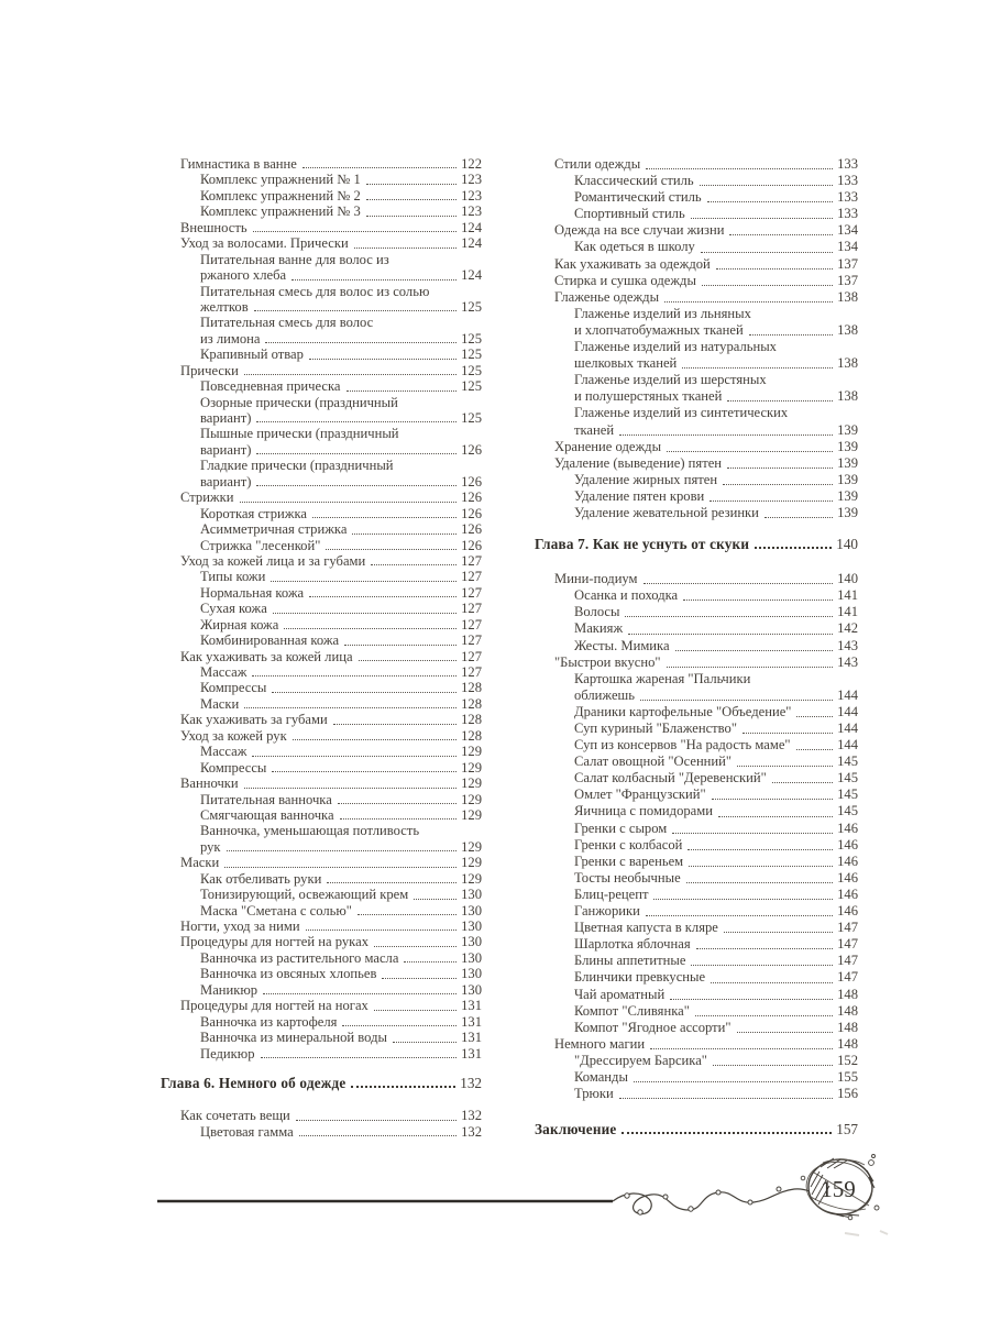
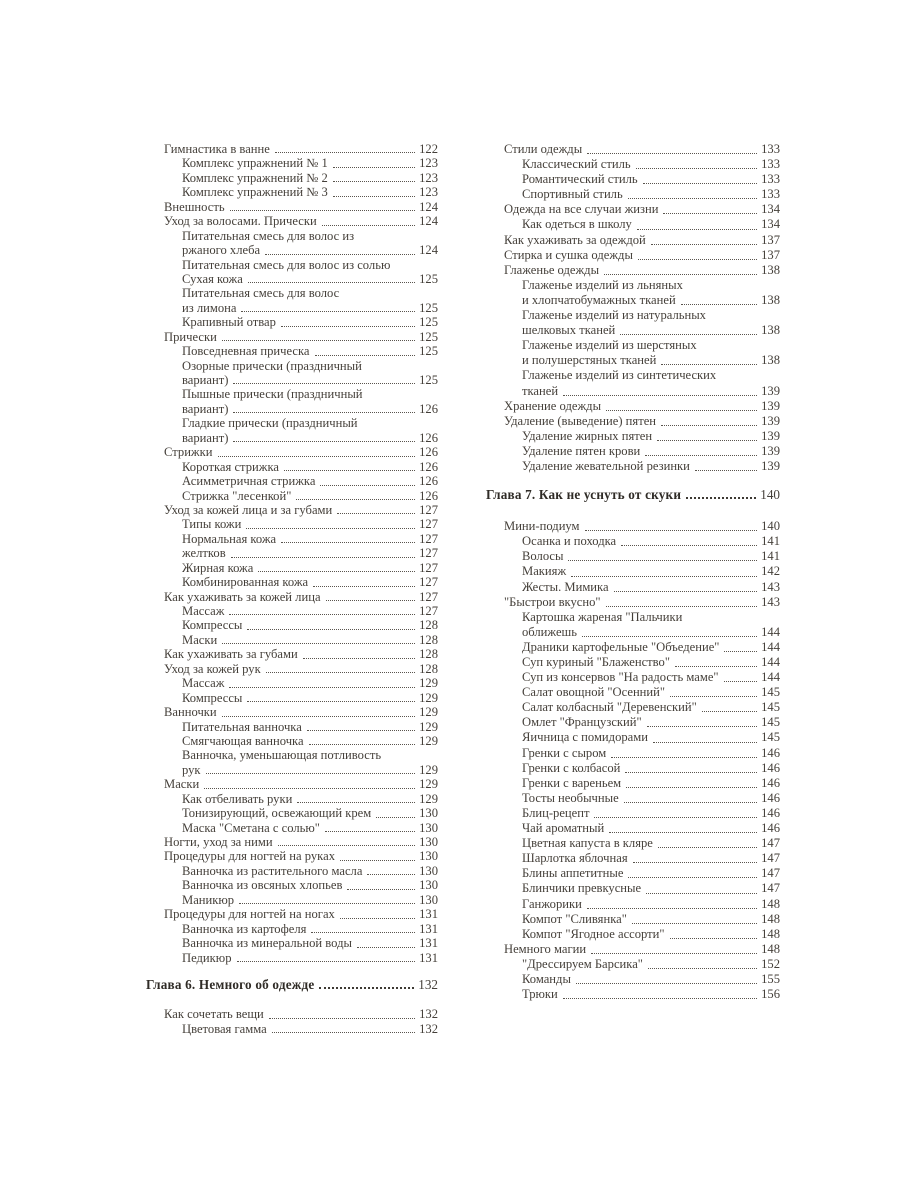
  Гимнастика в ванне
  122
  Комплекс упражнений № 1
  123
  Комплекс упражнений № 2
  123
  Комплекс упражнений № 3
  123
  Внешность
  124
  Уход за волосами. Прически
  124
- Питательная ванне для волос из
+ Питательная смесь для волос из
  ржаного хлеба
  124
  Питательная смесь для волос из солью
- желтков
+ Сухая кожа
  125
  Питательная смесь для волос
  из лимона
  125
  Крапивный отвар
  125
  Прически
  125
  Повседневная прическа
  125
  Озорные прически (праздничный
  вариант)
  125
  Пышные прически (праздничный
  вариант)
  126
  Гладкие прически (праздничный
  вариант)
  126
  Стрижки
  126
  Короткая стрижка
  126
  Асимметричная стрижка
  126
  Стрижка "лесенкой"
  126
  Уход за кожей лица и за губами
  127
  Типы кожи
  127
  Нормальная кожа
  127
- Сухая кожа
+ желтков
  127
  Жирная кожа
  127
  Комбинированная кожа
  127
  Как ухаживать за кожей лица
  127
  Массаж
  127
  Компрессы
  128
  Маски
  128
  Как ухаживать за губами
  128
  Уход за кожей рук
  128
  Массаж
  129
  Компрессы
  129
  Ванночки
  129
  Питательная ванночка
  129
  Смягчающая ванночка
  129
  Ванночка, уменьшающая потливость
  рук
  129
  Маски
  129
  Как отбеливать руки
  129
  Тонизирующий, освежающий крем
  130
  Маска "Сметана с солью"
  130
  Ногти, уход за ними
  130
  Процедуры для ногтей на руках
  130
  Ванночка из растительного масла
  130
  Ванночка из овсяных хлопьев
  130
  Маникюр
  130
  Процедуры для ногтей на ногах
  131
  Ванночка из картофеля
  131
  Ванночка из минеральной воды
  131
  Педикюр
  131
  Глава 6. Немного об одежде
  132
  Как сочетать вещи
  132
  Цветовая гамма
  132
  Стили одежды
  133
  Классический стиль
  133
  Романтический стиль
  133
  Спортивный стиль
  133
  Одежда на все случаи жизни
  134
  Как одеться в школу
  134
  Как ухаживать за одеждой
  137
  Стирка и сушка одежды
  137
  Глаженье одежды
  138
  Глаженье изделий из льняных
  и хлопчатобумажных тканей
  138
  Глаженье изделий из натуральных
  шелковых тканей
  138
  Глаженье изделий из шерстяных
  и полушерстяных тканей
  138
  Глаженье изделий из синтетических
  тканей
  139
  Хранение одежды
  139
  Удаление (выведение) пятен
  139
  Удаление жирных пятен
  139
  Удаление пятен крови
  139
  Удаление жевательной резинки
  139
  Глава 7. Как не уснуть от скуки
  140
  Мини-подиум
  140
  Осанка и походка
  141
  Волосы
  141
  Макияж
  142
  Жесты. Мимика
  143
  "Быстрои вкусно"
  143
  Картошка жареная "Пальчики
  оближешь
  144
  Драники картофельные "Объедение"
  144
  Суп куриный "Блаженство"
  144
  Суп из консервов "На радость маме"
  144
  Салат овощной "Осенний"
  145
  Салат колбасный "Деревенский"
  145
  Омлет "Французский"
  145
  Яичница с помидорами
  145
  Гренки с сыром
  146
  Гренки с колбасой
  146
  Гренки с вареньем
  146
  Тосты необычные
  146
  Блиц-рецепт
  146
- Ганжорики
+ Чай ароматный
  146
  Цветная капуста в кляре
  147
  Шарлотка яблочная
  147
  Блины аппетитные
  147
  Блинчики превкусные
  147
- Чай ароматный
+ Ганжорики
  148
  Компот "Сливянка"
  148
  Компот "Ягодное ассорти"
  148
  Немного магии
  148
  "Дрессируем Барсика"
  152
  Команды
  155
  Трюки
  156
- Заключение
- 157
- 159
